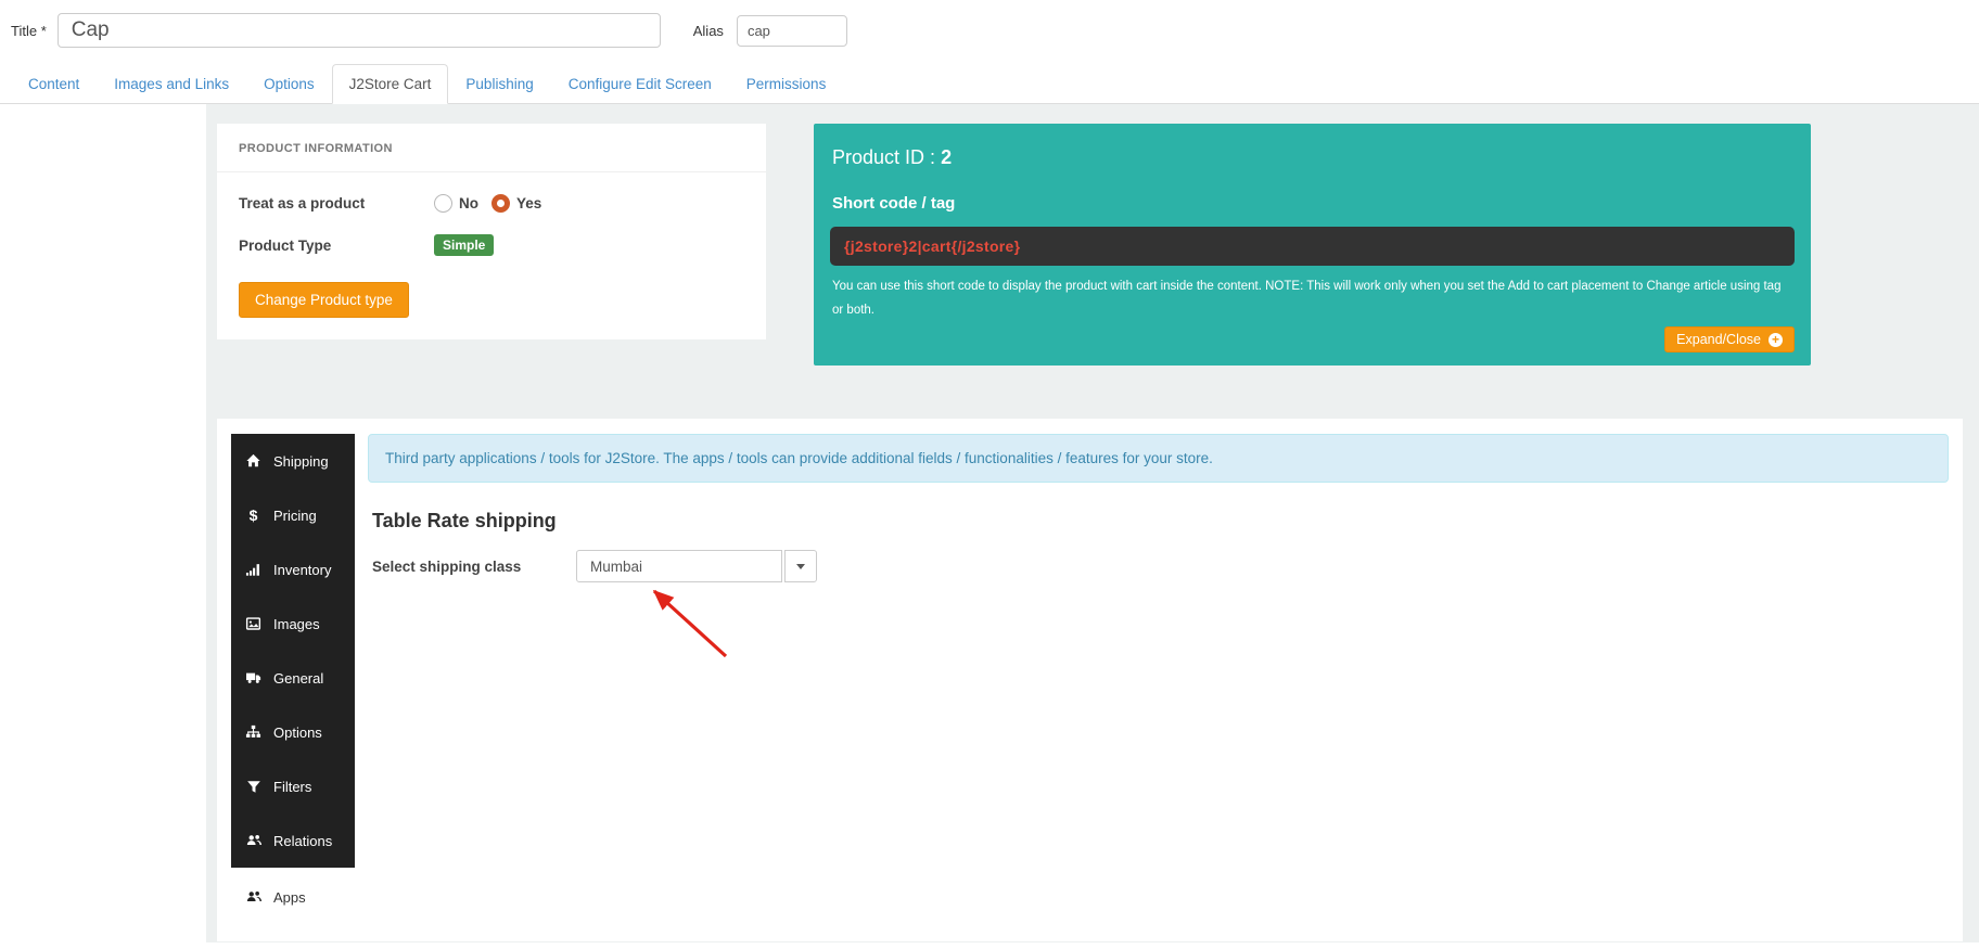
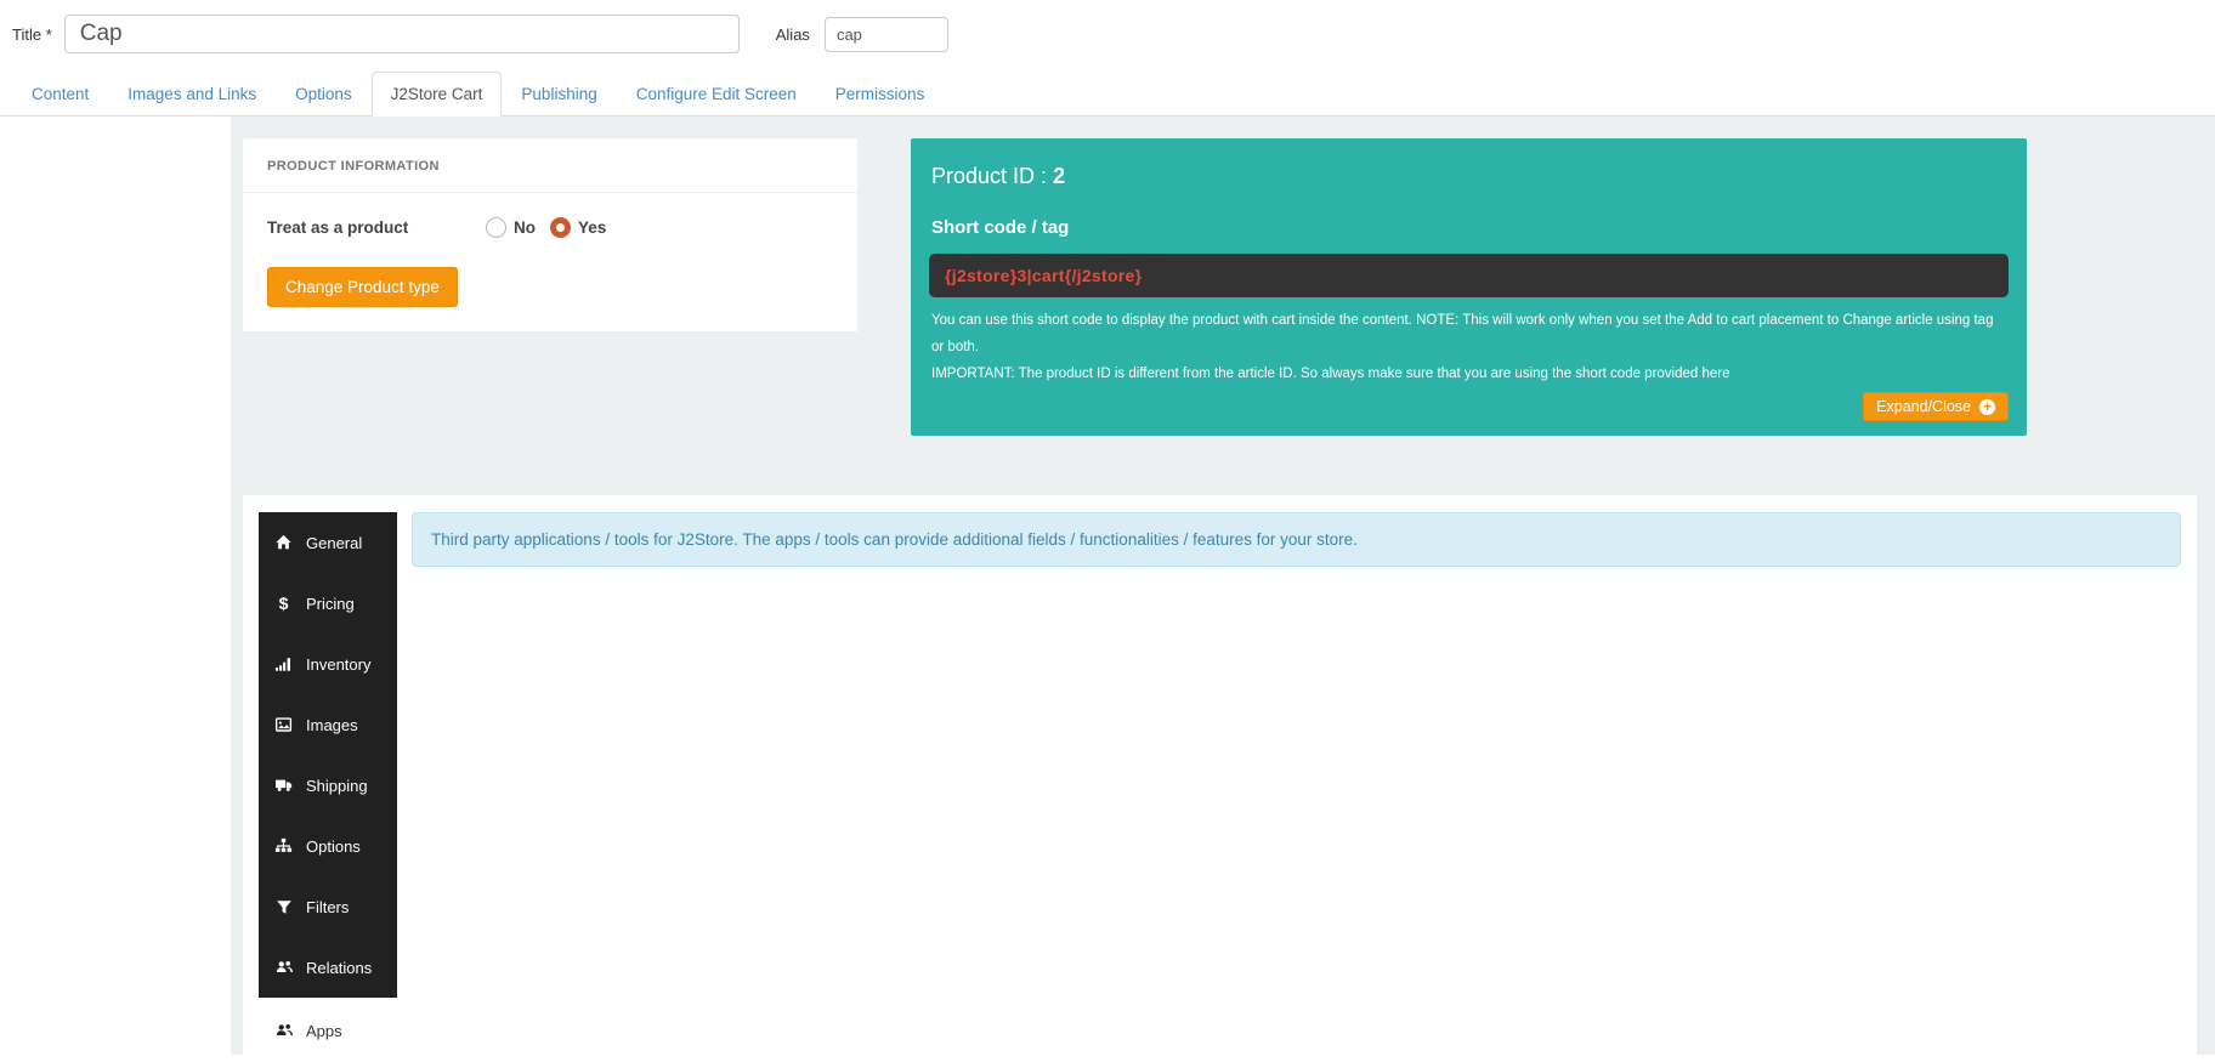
  Title *
  Cap
  Alias
  cap
  Content
  Images and Links
  Options
  J2Store Cart
  Publishing
  Configure Edit Screen
  Permissions
  PRODUCT INFORMATION
  Treat as a product
  No
  Yes
- Product Type
- Simple
  Change Product type
  Product ID : 2
  Short code / tag
- {j2store}2|cart{/j2store}
+ {j2store}3|cart{/j2store}
  You can use this short code to display the product with cart inside the content. NOTE: This will work only when you set the Add to cart placement to Change article using tag or both.
+ IMPORTANT: The product ID is different from the article ID. So always make sure that you are using the short code provided here
  Expand/Close
  +
- Shipping
+ General
  $
  Pricing
  Inventory
  Images
- General
+ Shipping
  Options
  Filters
  Relations
  Apps
  Third party applications / tools for J2Store. The apps / tools can provide additional fields / functionalities / features for your store.
- Table Rate shipping
- Select shipping class
- Mumbai
